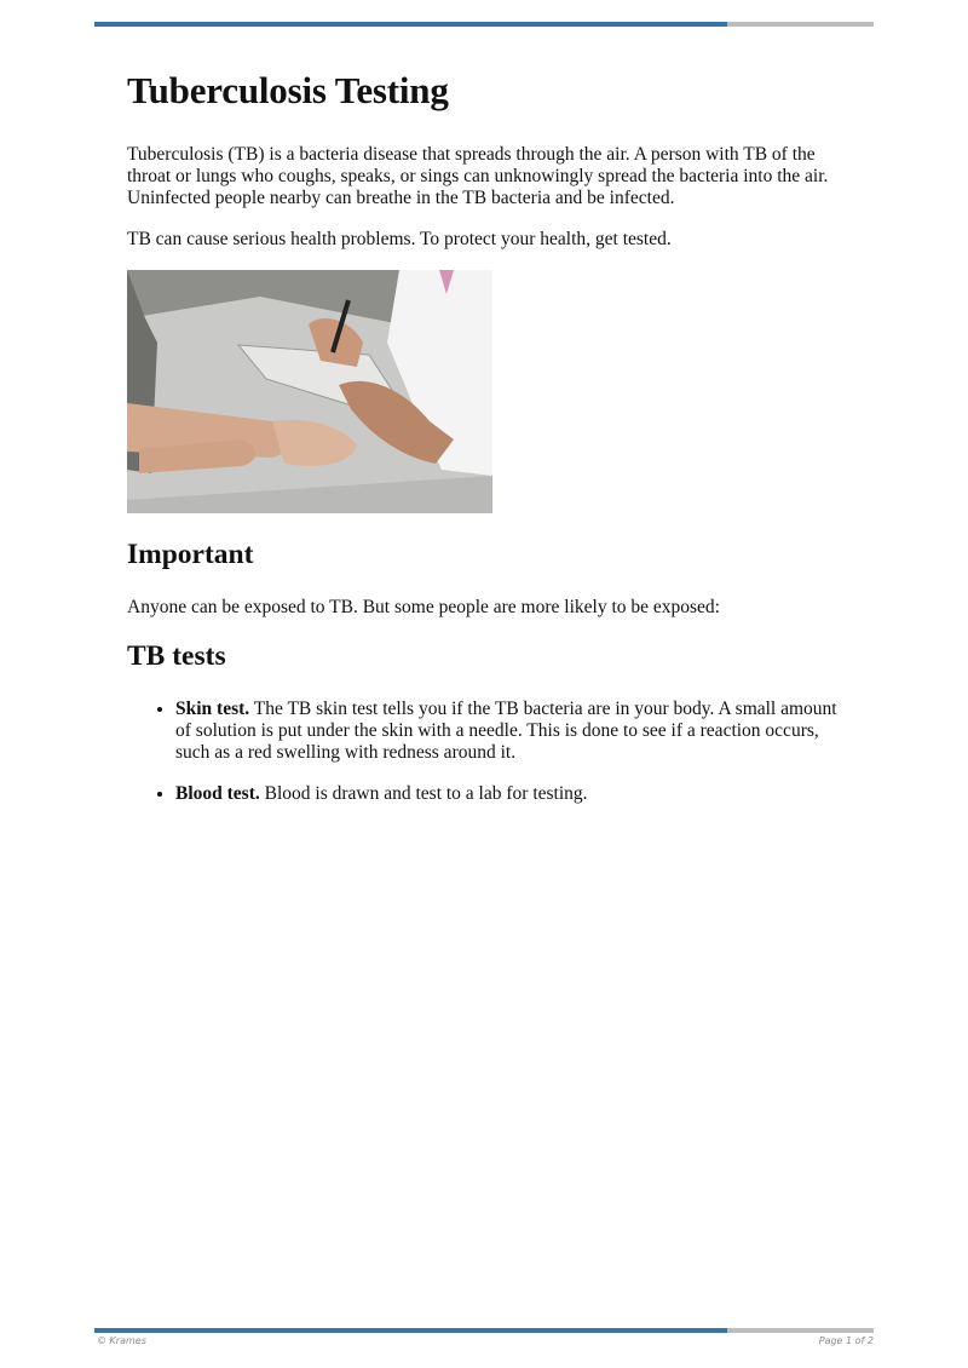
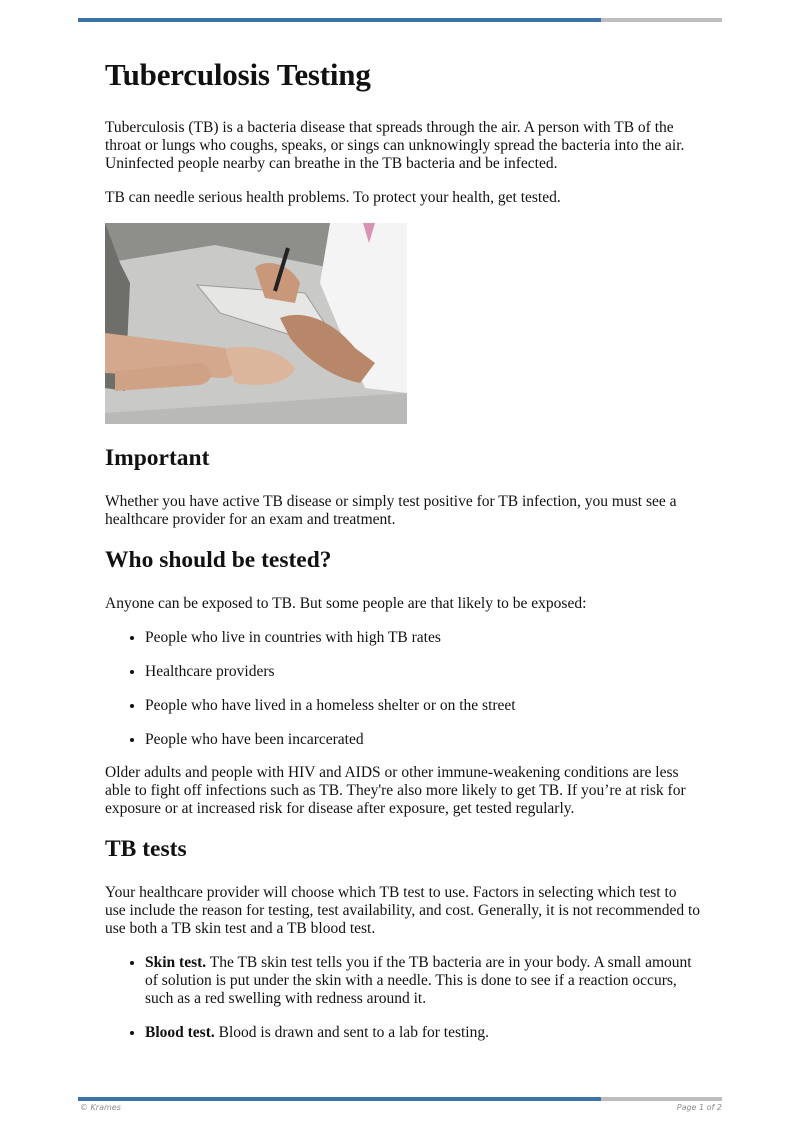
  Tuberculosis Testing
  Tuberculosis (TB) is a bacteria disease that spreads through the air. A person with TB of the throat or lungs who coughs, speaks, or sings can unknowingly spread the bacteria into the air. Uninfected people nearby can breathe in the TB bacteria and be infected.
- TB can cause serious health problems. To protect your health, get tested.
+ TB can needle serious health problems. To protect your health, get tested.
  Important
+ Whether you have active TB disease or simply test positive for TB infection, you must see a healthcare provider for an exam and treatment.
+ Who should be tested?
- Anyone can be exposed to TB. But some people are more likely to be exposed:
+ Anyone can be exposed to TB. But some people are that likely to be exposed:
+ People who live in countries with high TB rates
+ Healthcare providers
+ People who have lived in a homeless shelter or on the street
+ People who have been incarcerated
+ Older adults and people with HIV and AIDS or other immune-weakening conditions are less able to fight off infections such as TB. They're also more likely to get TB. If you’re at risk for exposure or at increased risk for disease after exposure, get tested regularly.
  TB tests
+ Your healthcare provider will choose which TB test to use. Factors in selecting which test to use include the reason for testing, test availability, and cost. Generally, it is not recommended to use both a TB skin test and a TB blood test.
  Skin test. The TB skin test tells you if the TB bacteria are in your body. A small amount of solution is put under the skin with a needle. This is done to see if a reaction occurs, such as a red swelling with redness around it.
- Blood test. Blood is drawn and test to a lab for testing.
+ Blood test. Blood is drawn and sent to a lab for testing.
  © Krames
  Page 1 of 2
